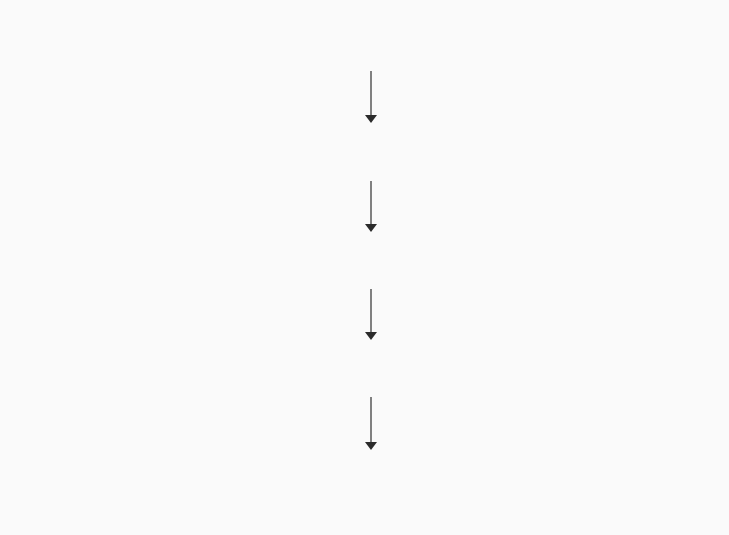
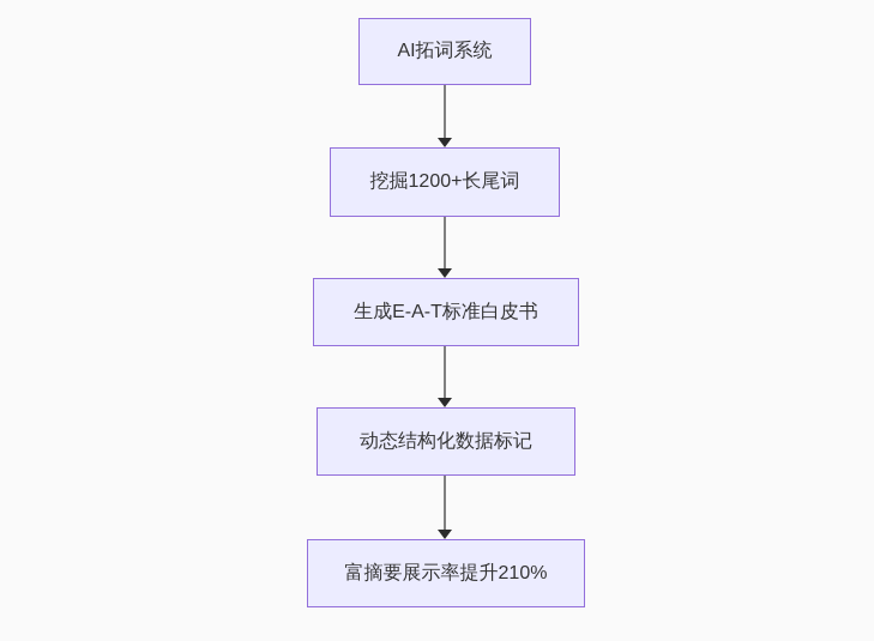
+ AI拓词系统
+ 挖掘1200+长尾词
+ 生成E-A-T标准白皮书
+ 动态结构化数据标记
+ 富摘要展示率提升210%
